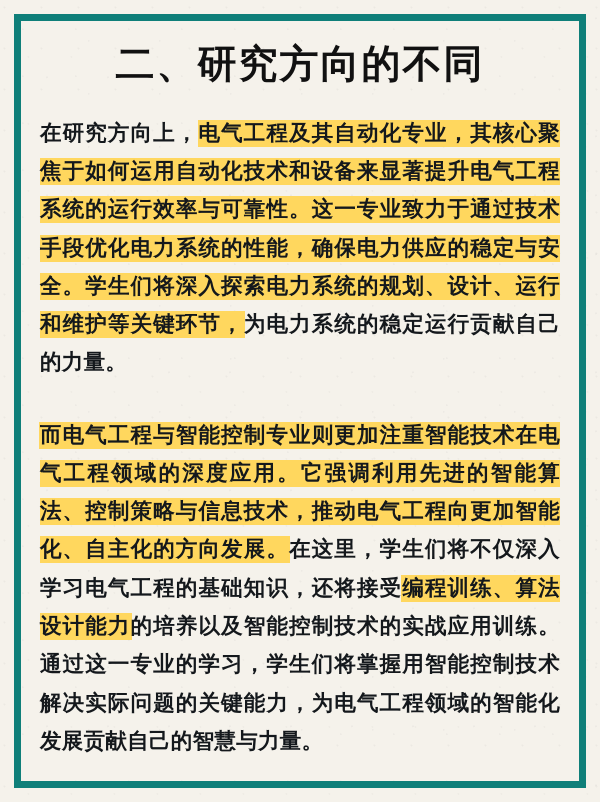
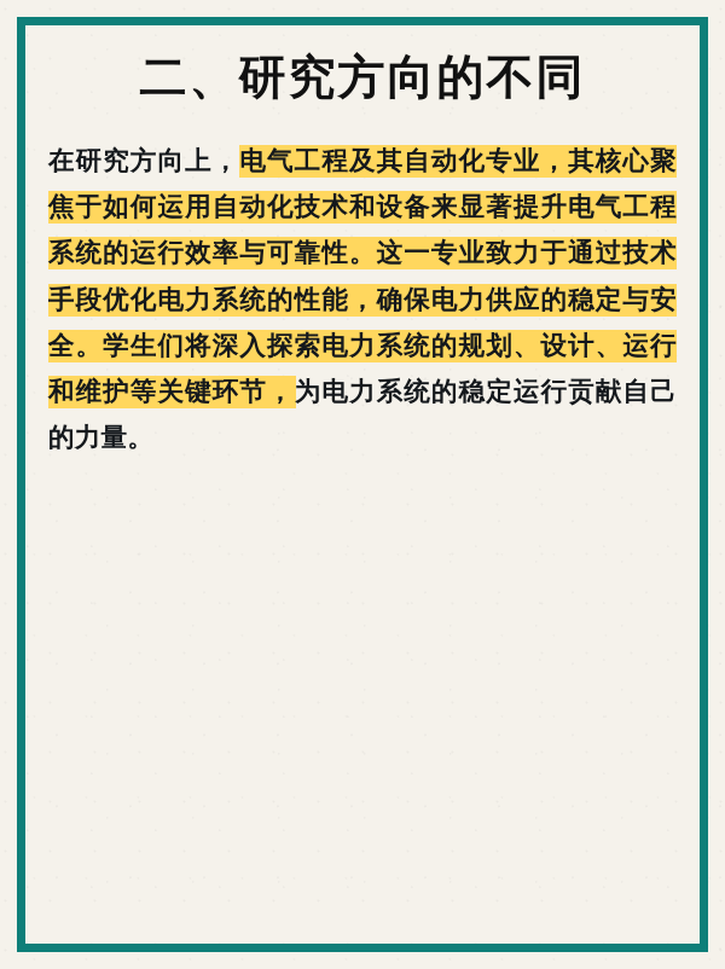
  二、研究方向的不同
  在研究方向上，电气工程及其自动化专业，其核心聚焦于如何运用自动化技术和设备来显著提升电气工程系统的运行效率与可靠性。这一专业致力于通过技术手段优化电力系统的性能，确保电力供应的稳定与安全。学生们将深入探索电力系统的规划、设计、运行和维护等关键环节，为电力系统的稳定运行贡献自己的力量。
- 而电气工程与智能控制专业则更加注重智能技术在电气工程领域的深度应用。它强调利用先进的智能算法、控制策略与信息技术，推动电气工程向更加智能化、自主化的方向发展。在这里，学生们将不仅深入学习电气工程的基础知识，还将接受编程训练、算法设计能力的培养以及智能控制技术的实战应用训练。通过这一专业的学习，学生们将掌握用智能控制技术解决实际问题的关键能力，为电气工程领域的智能化发展贡献自己的智慧与力量。
